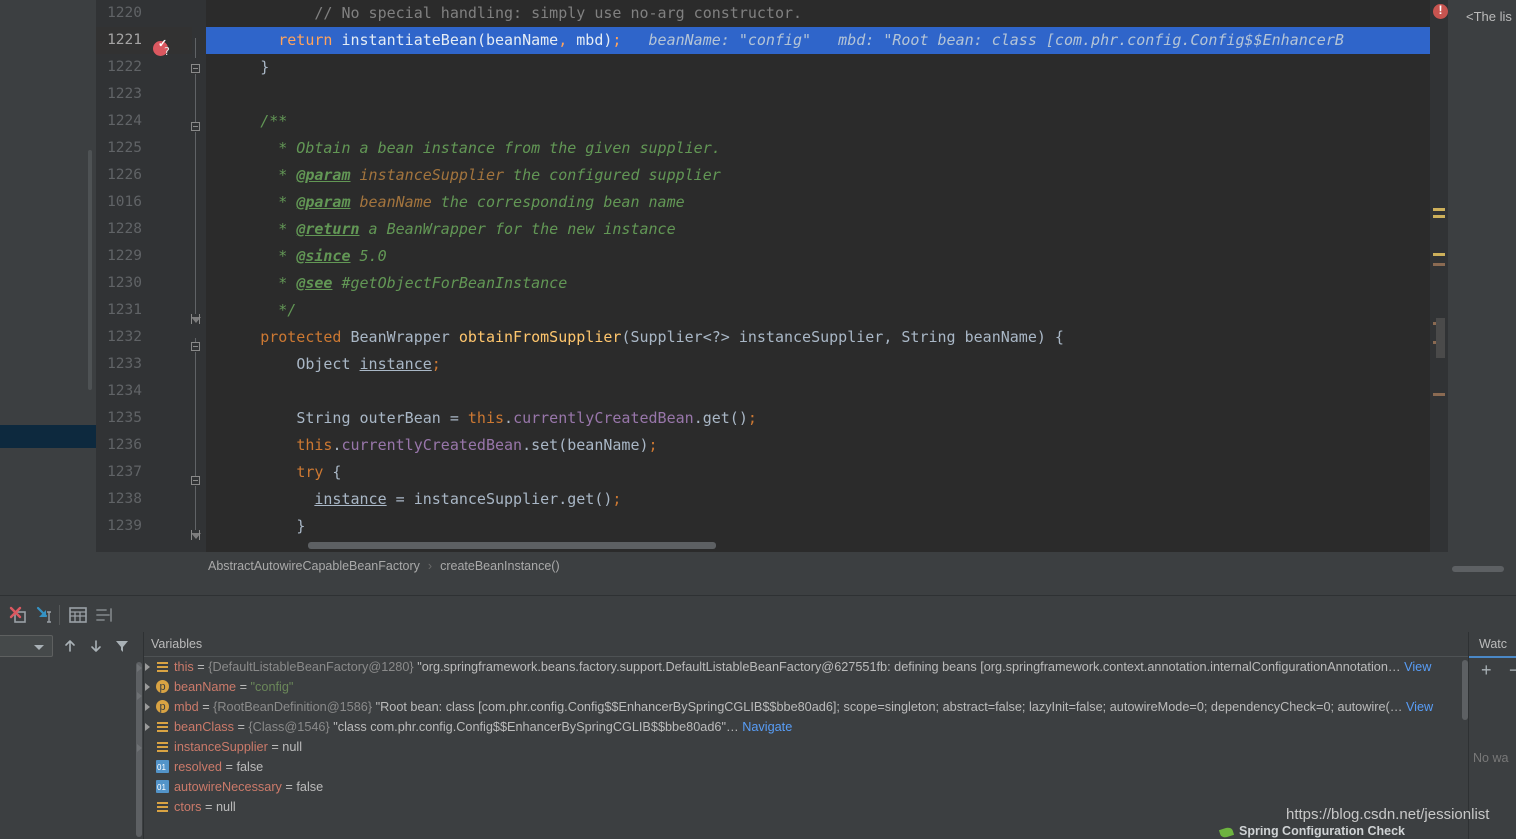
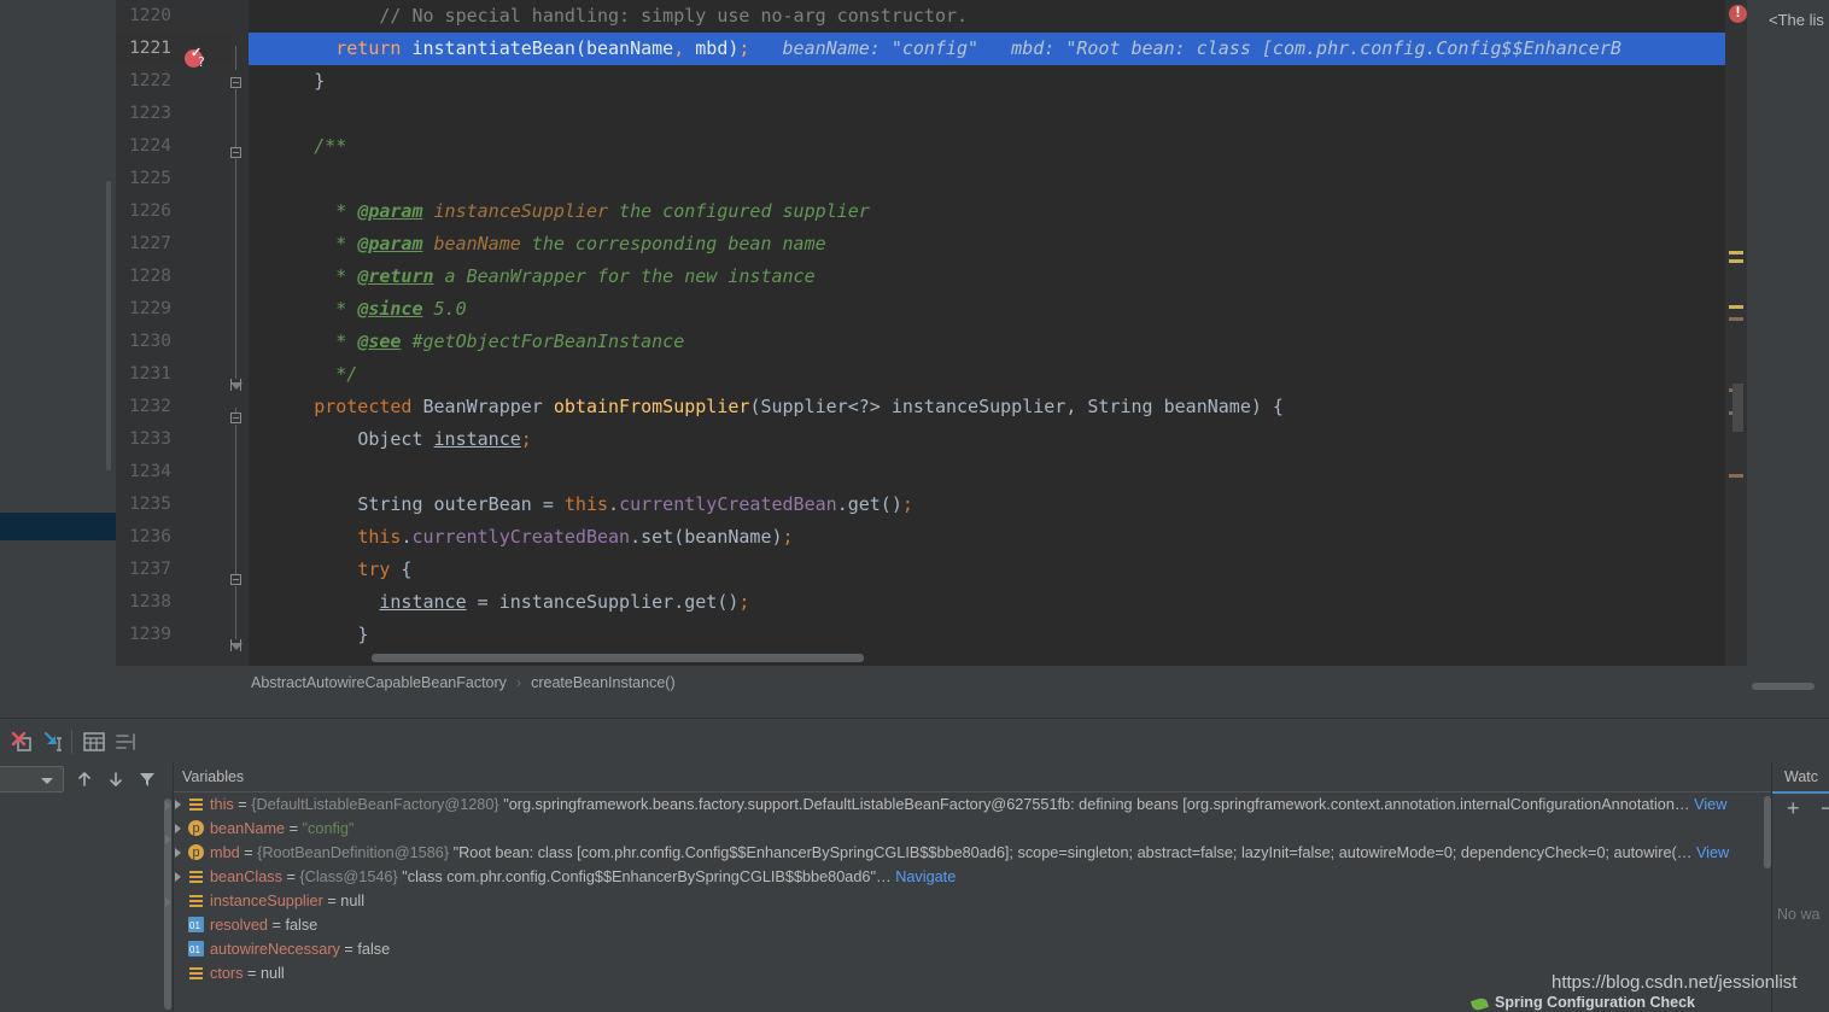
  1220
  1221
  1222
  1223
  1224
  1225
  1226
- 1016
+ 1227
  1228
  1229
  1230
  1231
  1232
  1233
  1234
  1235
  1236
  1237
  1238
  1239
  // No special handling: simply use no-arg constructor.
  return instantiateBean(beanName, mbd); beanName: "config" mbd: "Root bean: class [com.phr.config.Config$$EnhancerB
  }
  /**
- * Obtain a bean instance from the given supplier.
  * @param instanceSupplier the configured supplier
  * @param beanName the corresponding bean name
  * @return a BeanWrapper for the new instance
  * @since 5.0
  * @see #getObjectForBeanInstance
  */
  protected BeanWrapper obtainFromSupplier(Supplier<?> instanceSupplier, String beanName) {
  Object instance;
  String outerBean = this.currentlyCreatedBean.get();
  this.currentlyCreatedBean.set(beanName);
  try {
  instance = instanceSupplier.get();
  }
  ?
  <The lis
  AbstractAutowireCapableBeanFactory
  ›
  createBeanInstance()
  Variables
  this = {DefaultListableBeanFactory@1280} "org.springframework.beans.factory.support.DefaultListableBeanFactory@627551fb: defining beans [org.springframework.context.annotation.internalConfigurationAnnotation… View
  beanName = "config"
  mbd = {RootBeanDefinition@1586} "Root bean: class [com.phr.config.Config$$EnhancerBySpringCGLIB$$bbe80ad6]; scope=singleton; abstract=false; lazyInit=false; autowireMode=0; dependencyCheck=0; autowire(… View
  beanClass = {Class@1546} "class com.phr.config.Config$$EnhancerBySpringCGLIB$$bbe80ad6"… Navigate
  instanceSupplier = null
  resolved = false
  autowireNecessary = false
  ctors = null
  Watc
  +
  −
  No wa
  https://blog.csdn.net/jessionlist
  Spring Configuration Check
